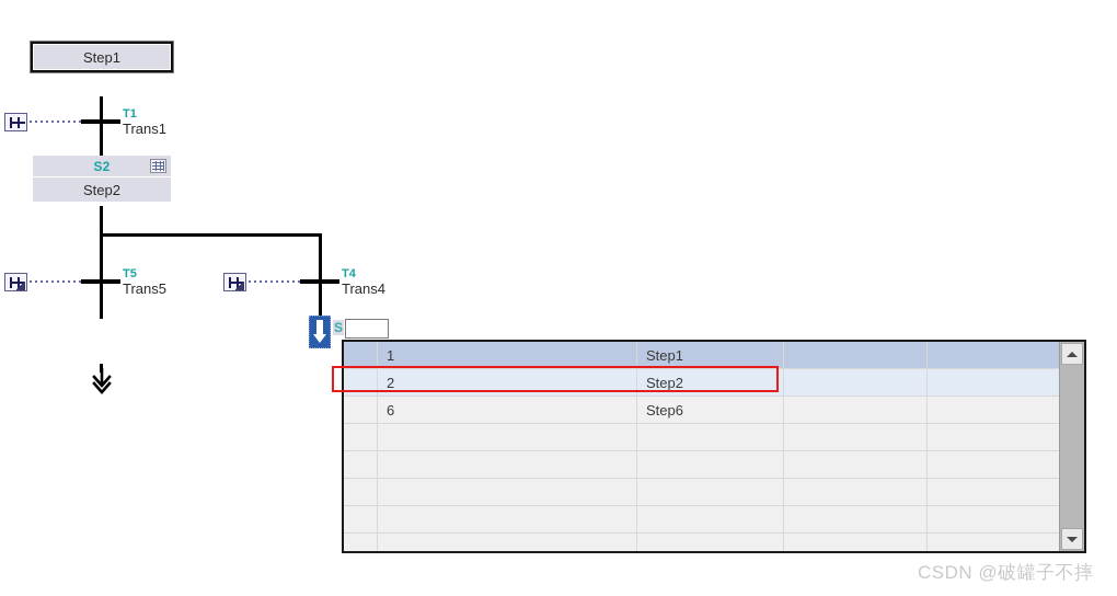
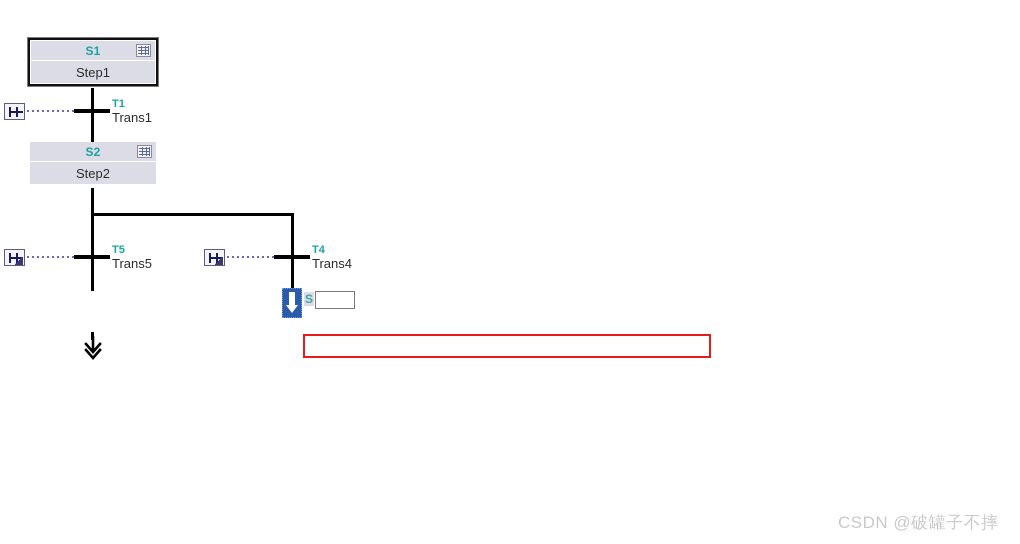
+ S1
  Step1
  T1
  Trans1
  S2
  Step2
  T5
  Trans5
  T4
  Trans4
  S
- 	1	Step1
- 	2	Step2
- 	6	Step6
  CSDN @破罐子不摔
